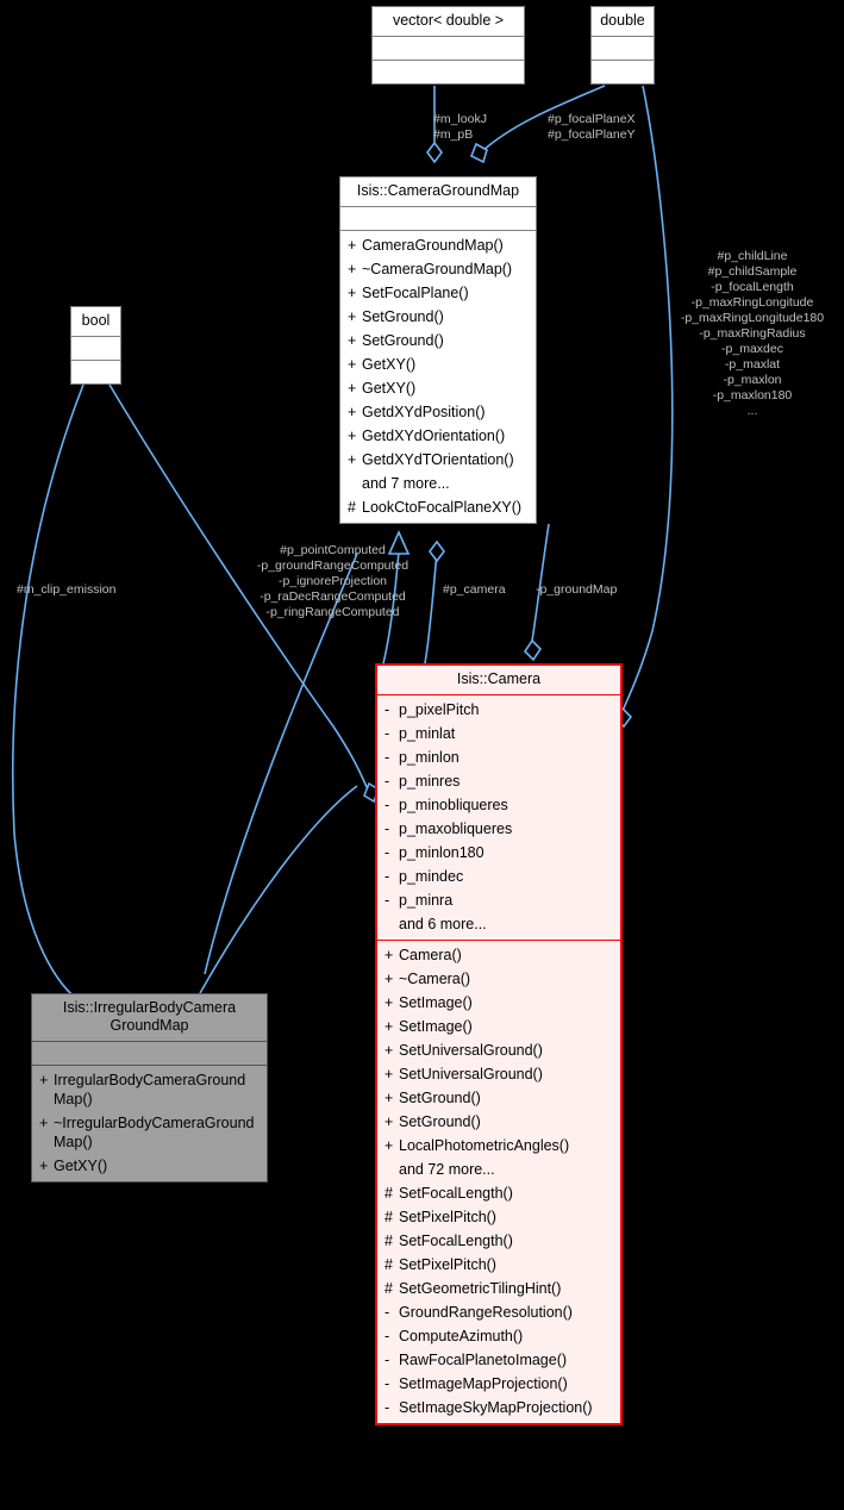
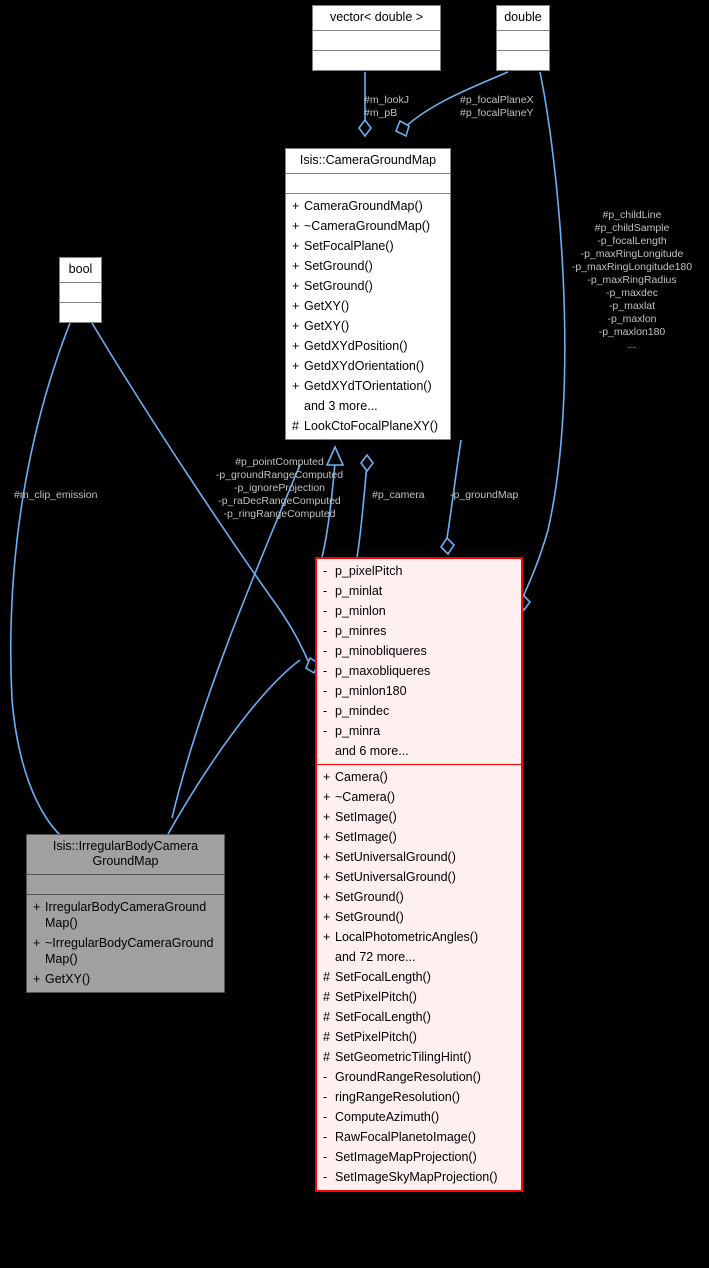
  #m_lookJ
  #m_pB
  #p_focalPlaneX
  #p_focalPlaneY
  #p_childLine
  #p_childSample
  -p_focalLength
  -p_maxRingLongitude
  -p_maxRingLongitude180
  -p_maxRingRadius
  -p_maxdec
  -p_maxlat
  -p_maxlon
  -p_maxlon180
  ...
  #p_pointComputed
  -p_groundRangeComputed
  -p_ignoreProjection
  -p_raDecRangeComputed
  -p_ringRangeComputed
  #m_clip_emission
  #p_camera
  -p_groundMap
  vector< double >
  double
  bool
  Isis::CameraGroundMap
  + CameraGroundMap()
  + ~CameraGroundMap()
  + SetFocalPlane()
  + SetGround()
  + SetGround()
  + GetXY()
  + GetXY()
  + GetdXYdPosition()
  + GetdXYdOrientation()
  + GetdXYdTOrientation()
- and 7 more...
+ and 3 more...
  # LookCtoFocalPlaneXY()
- Isis::Camera
  - p_pixelPitch
  - p_minlat
  - p_minlon
  - p_minres
  - p_minobliqueres
  - p_maxobliqueres
  - p_minlon180
  - p_mindec
  - p_minra
  and 6 more...
  + Camera()
  + ~Camera()
  + SetImage()
  + SetImage()
  + SetUniversalGround()
  + SetUniversalGround()
  + SetGround()
  + SetGround()
  + LocalPhotometricAngles()
  and 72 more...
  # SetFocalLength()
  # SetPixelPitch()
  # SetFocalLength()
  # SetPixelPitch()
  # SetGeometricTilingHint()
  - GroundRangeResolution()
+ - ringRangeResolution()
  - ComputeAzimuth()
  - RawFocalPlanetoImage()
  - SetImageMapProjection()
  - SetImageSkyMapProjection()
  Isis::IrregularBodyCamera
  GroundMap
  + IrregularBodyCameraGround Map()
  + ~IrregularBodyCameraGround Map()
  + GetXY()
